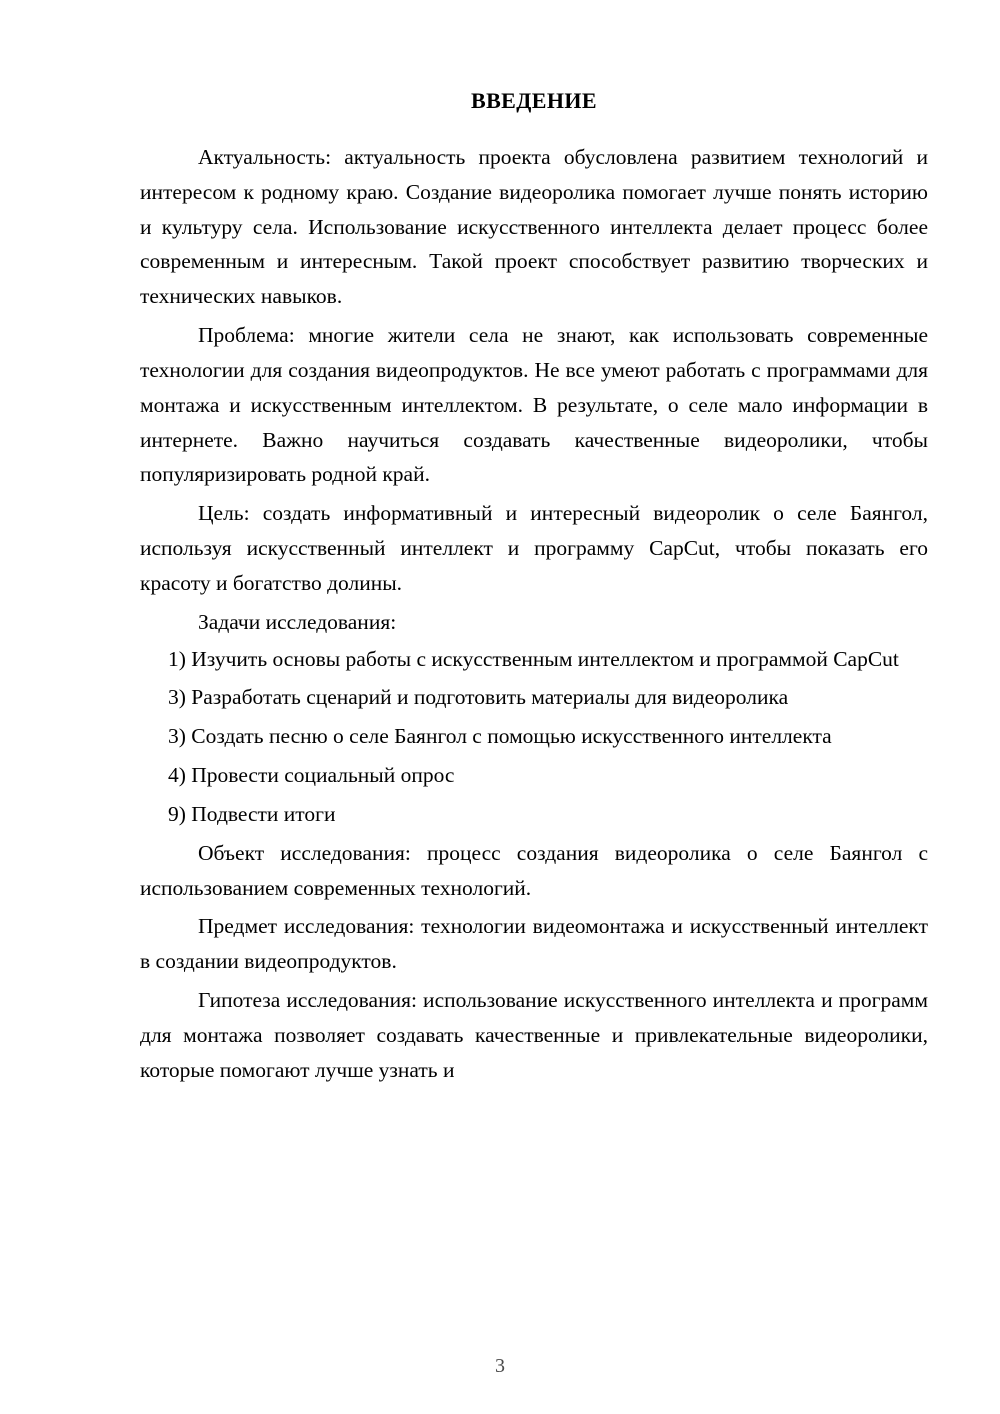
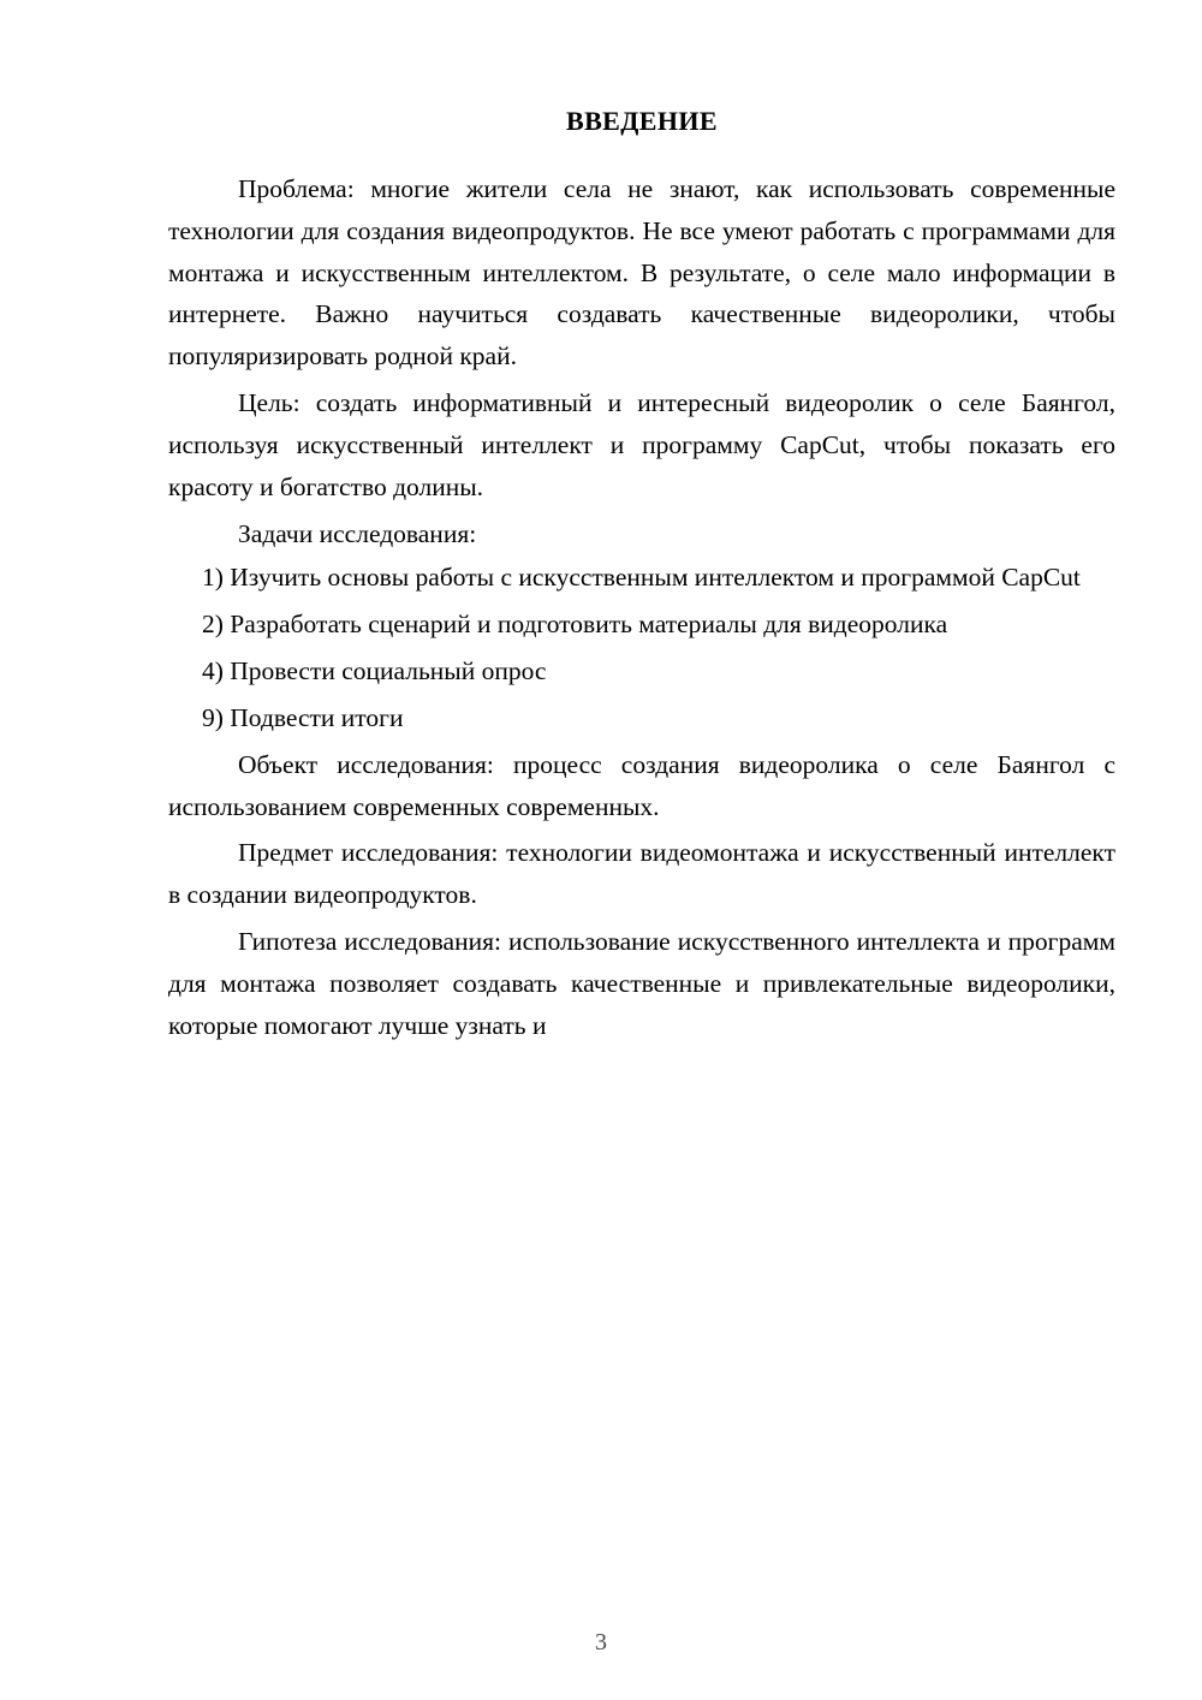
  ВВЕДЕНИЕ
- Актуальность: актуальность проекта обусловлена развитием технологий и интересом к родному краю. Создание видеоролика помогает лучше понять историю и культуру села. Использование искусственного интеллекта делает процесс более современным и интересным. Такой проект способствует развитию творческих и технических навыков.
  Проблема: многие жители села не знают, как использовать современные технологии для создания видеопродуктов. Не все умеют работать с программами для монтажа и искусственным интеллектом. В результате, о селе мало информации в интернете. Важно научиться создавать качественные видеоролики, чтобы популяризировать родной край.
  Цель: создать информативный и интересный видеоролик о селе Баянгол, используя искусственный интеллект и программу CapCut, чтобы показать его красоту и богатство долины.
  Задачи исследования:
  1) Изучить основы работы с искусственным интеллектом и программой CapCut
- 3) Разработать сценарий и подготовить материалы для видеоролика
+ 2) Разработать сценарий и подготовить материалы для видеоролика
- 3) Создать песню о селе Баянгол с помощью искусственного интеллекта
  4) Провести социальный опрос
  9) Подвести итоги
- Объект исследования: процесс создания видеоролика о селе Баянгол с использованием современных технологий.
+ Объект исследования: процесс создания видеоролика о селе Баянгол с использованием современных современных.
  Предмет исследования: технологии видеомонтажа и искусственный интеллект в создании видеопродуктов.
  Гипотеза исследования: использование искусственного интеллекта и программ для монтажа позволяет создавать качественные и привлекательные видеоролики, которые помогают лучше узнать и
  3
